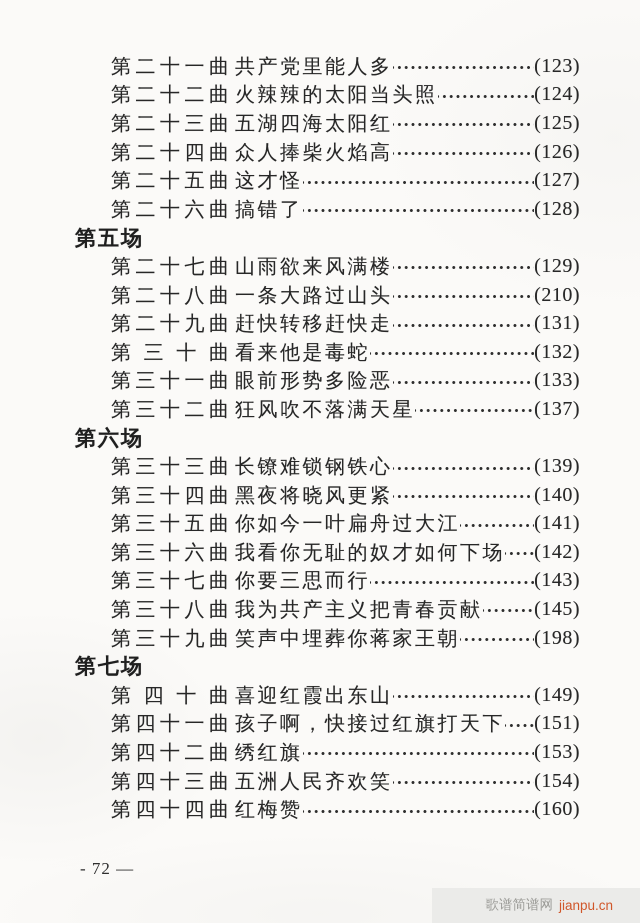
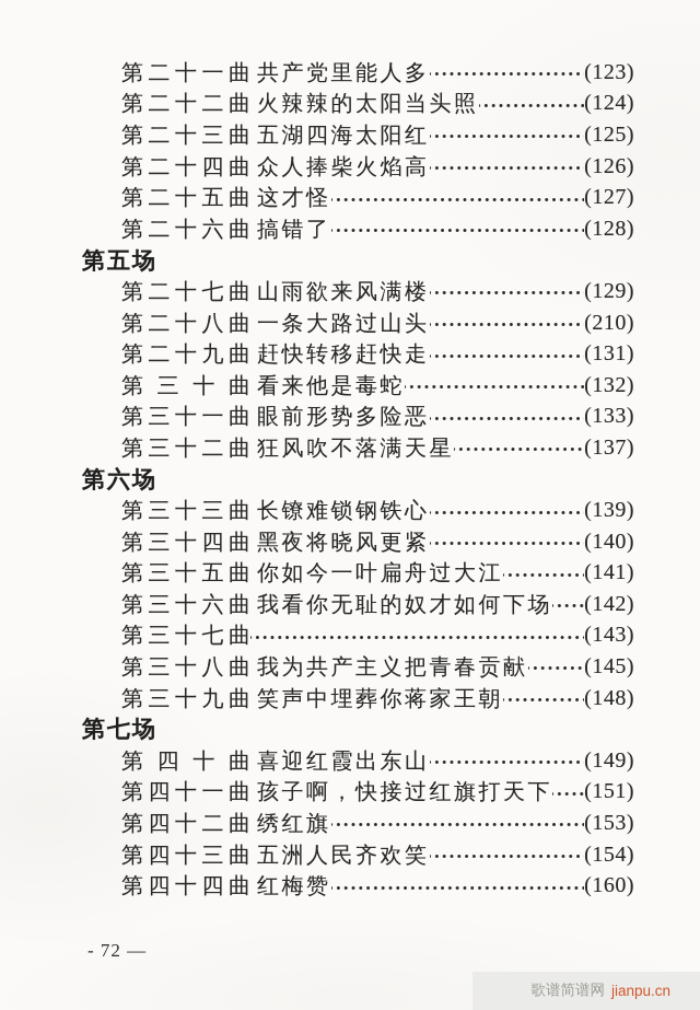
  第二十一曲
  共产党里能人多
  (123)
  第二十二曲
  火辣辣的太阳当头照
  (124)
  第二十三曲
  五湖四海太阳红
  (125)
  第二十四曲
  众人捧柴火焰高
  (126)
  第二十五曲
  这才怪
  (127)
  第二十六曲
  搞错了
  (128)
  第五场
  第二十七曲
  山雨欲来风满楼
  (129)
  第二十八曲
  一条大路过山头
  (210)
  第二十九曲
  赶快转移赶快走
  (131)
  第三十曲
  看来他是毒蛇
  (132)
  第三十一曲
  眼前形势多险恶
  (133)
  第三十二曲
  狂风吹不落满天星
  (137)
  第六场
  第三十三曲
  长镣难锁钢铁心
  (139)
  第三十四曲
  黑夜将晓风更紧
  (140)
  第三十五曲
  你如今一叶扁舟过大江
  (141)
  第三十六曲
  我看你无耻的奴才如何下场
  (142)
  第三十七曲
- 你要三思而行
  (143)
  第三十八曲
  我为共产主义把青春贡献
  (145)
  第三十九曲
  笑声中埋葬你蒋家王朝
- (198)
+ (148)
  第七场
  第四十曲
  喜迎红霞出东山
  (149)
  第四十一曲
  孩子啊，快接过红旗打天下
  (151)
  第四十二曲
  绣红旗
  (153)
  第四十三曲
  五洲人民齐欢笑
  (154)
  第四十四曲
  红梅赞
  (160)
  - 72 —
  歌谱简谱网
  jianpu.cn
